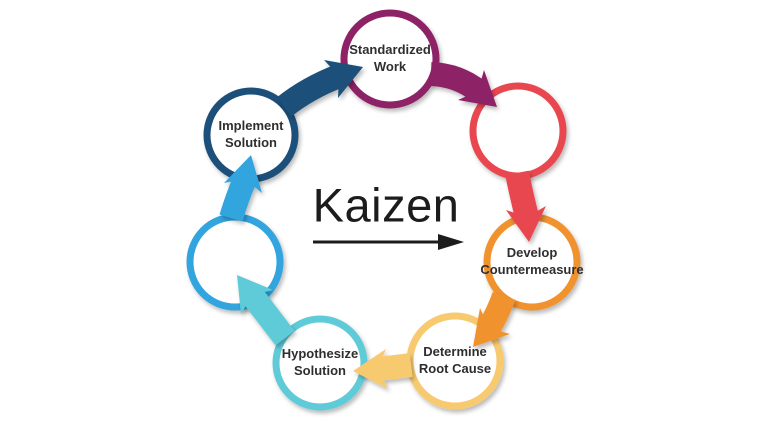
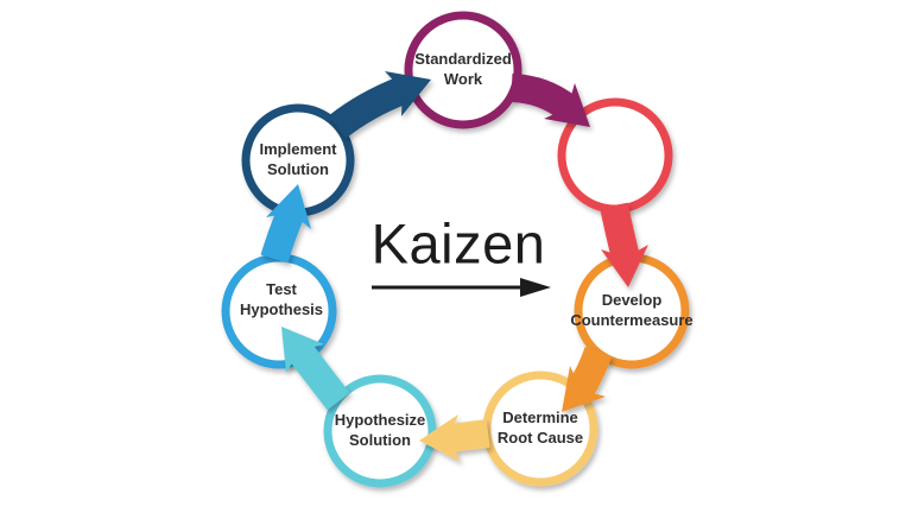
  Standardized
  Work
  Develop
  Countermeasure
  Determine
  Root Cause
  Hypothesize
  Solution
+ Test
+ Hypothesis
  Implement
  Solution
  Kaizen
